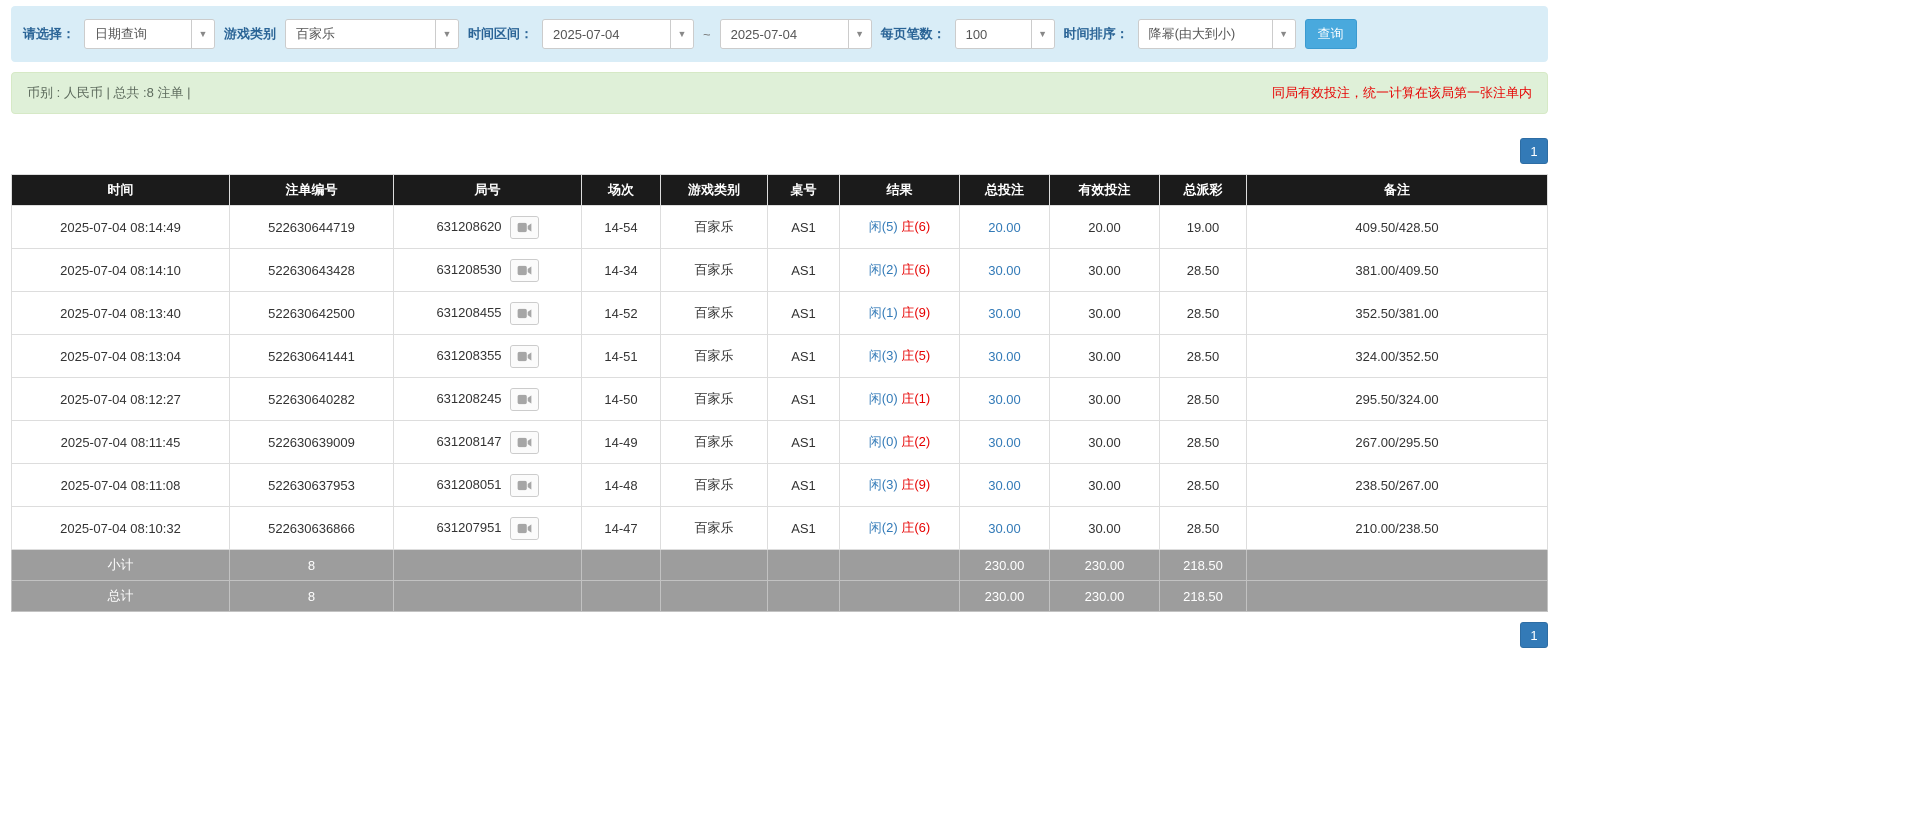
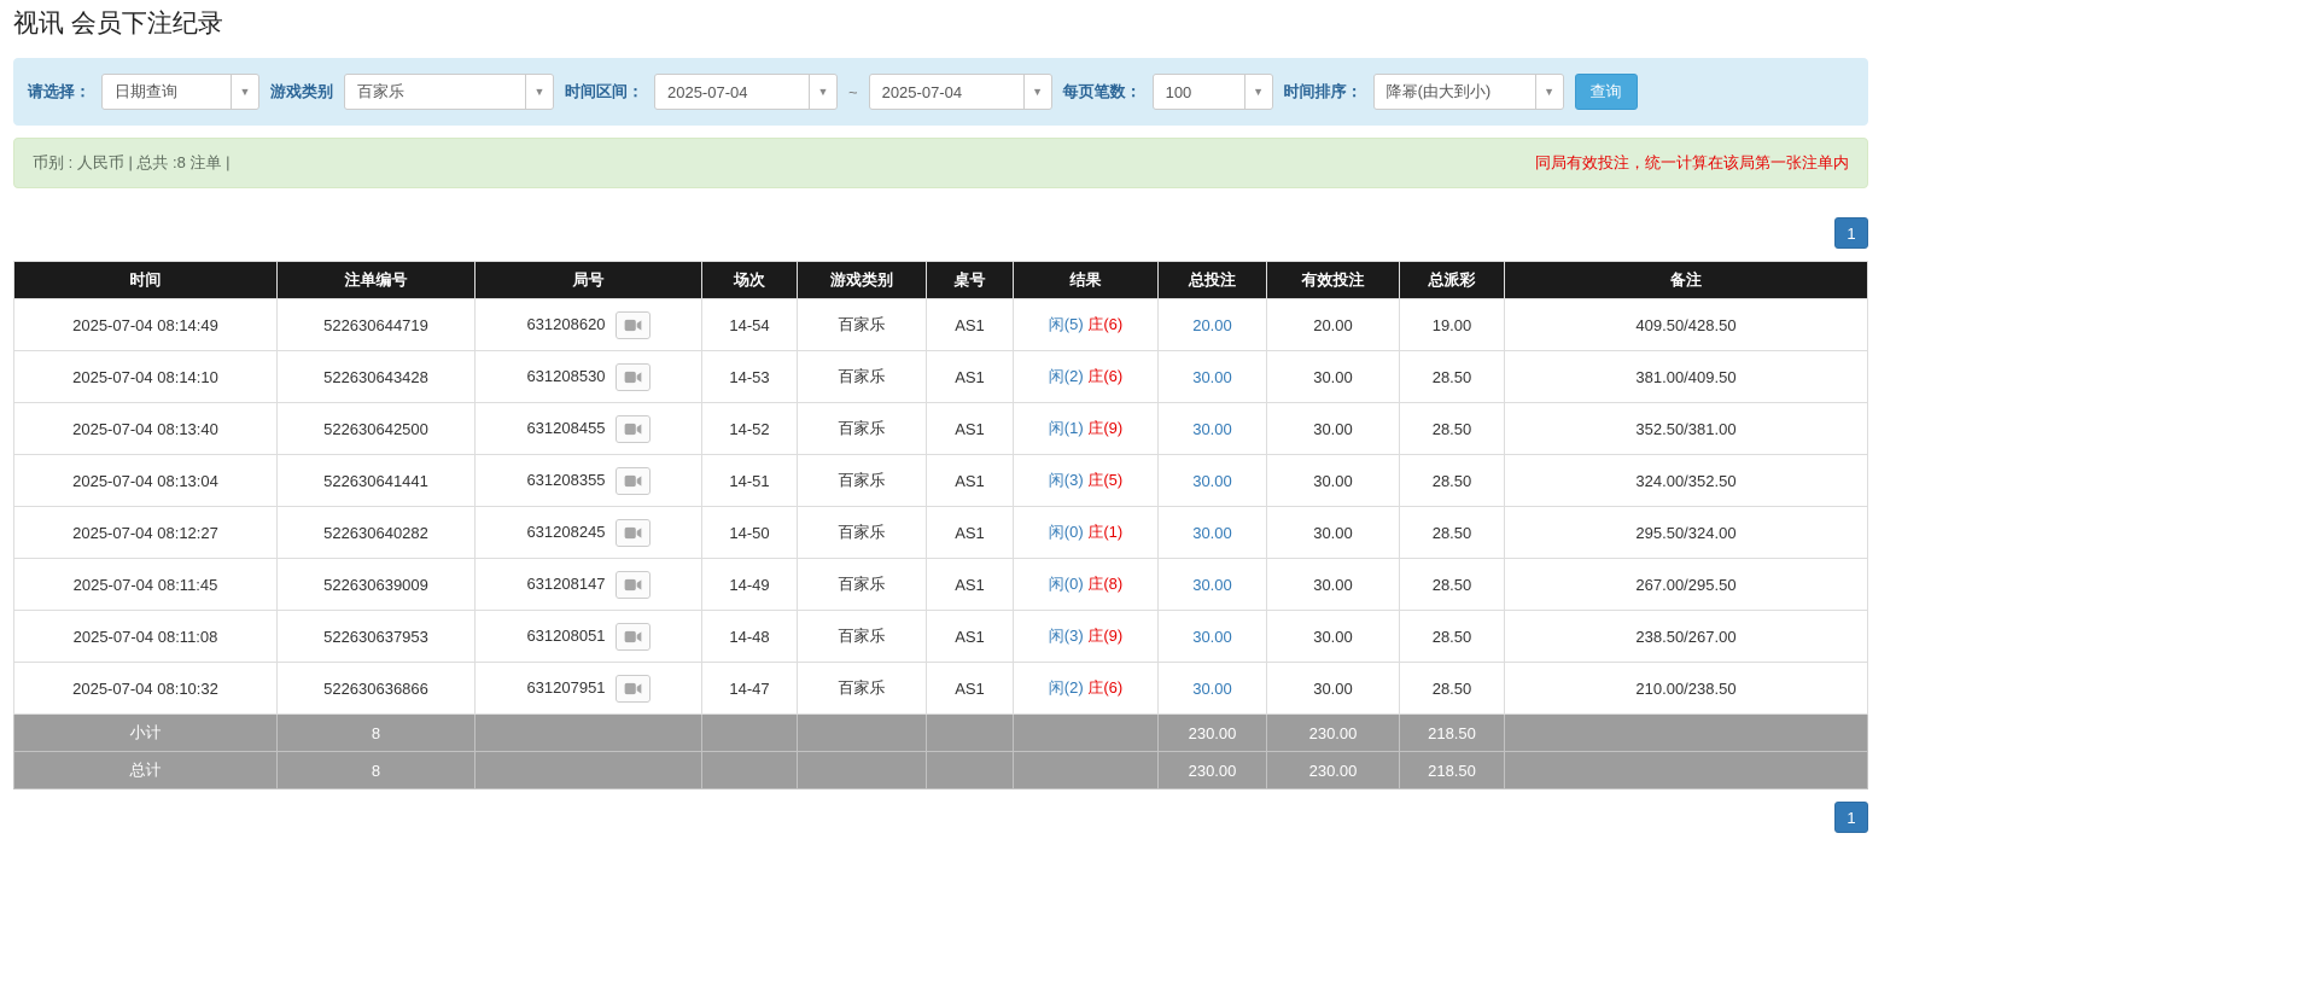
+ 视讯 会员下注纪录
  请选择：
  日期查询
  ▼
  游戏类别
  百家乐
  ▼
  时间区间：
  2025-07-04
  ▼
  ~
  2025-07-04
  ▼
  每页笔数：
  100
  ▼
  时间排序：
  降幂(由大到小)
  ▼
  查询
  币别 : 人民币 | 总共 :8 注单 |
  同局有效投注，统一计算在该局第一张注单内
  1
  时间	注单编号	局号	场次	游戏类别	桌号	结果	总投注	有效投注	总派彩	备注
  2025-07-04 08:14:49	522630644719	631208620	14-54	百家乐	AS1	闲(5) 庄(6)	20.00	20.00	19.00	409.50/428.50
- 2025-07-04 08:14:10	522630643428	631208530	14-34	百家乐	AS1	闲(2) 庄(6)	30.00	30.00	28.50	381.00/409.50
+ 2025-07-04 08:14:10	522630643428	631208530	14-53	百家乐	AS1	闲(2) 庄(6)	30.00	30.00	28.50	381.00/409.50
  2025-07-04 08:13:40	522630642500	631208455	14-52	百家乐	AS1	闲(1) 庄(9)	30.00	30.00	28.50	352.50/381.00
  2025-07-04 08:13:04	522630641441	631208355	14-51	百家乐	AS1	闲(3) 庄(5)	30.00	30.00	28.50	324.00/352.50
  2025-07-04 08:12:27	522630640282	631208245	14-50	百家乐	AS1	闲(0) 庄(1)	30.00	30.00	28.50	295.50/324.00
- 2025-07-04 08:11:45	522630639009	631208147	14-49	百家乐	AS1	闲(0) 庄(2)	30.00	30.00	28.50	267.00/295.50
+ 2025-07-04 08:11:45	522630639009	631208147	14-49	百家乐	AS1	闲(0) 庄(8)	30.00	30.00	28.50	267.00/295.50
  2025-07-04 08:11:08	522630637953	631208051	14-48	百家乐	AS1	闲(3) 庄(9)	30.00	30.00	28.50	238.50/267.00
  2025-07-04 08:10:32	522630636866	631207951	14-47	百家乐	AS1	闲(2) 庄(6)	30.00	30.00	28.50	210.00/238.50
  小计	8						230.00	230.00	218.50
  总计	8						230.00	230.00	218.50
  1
